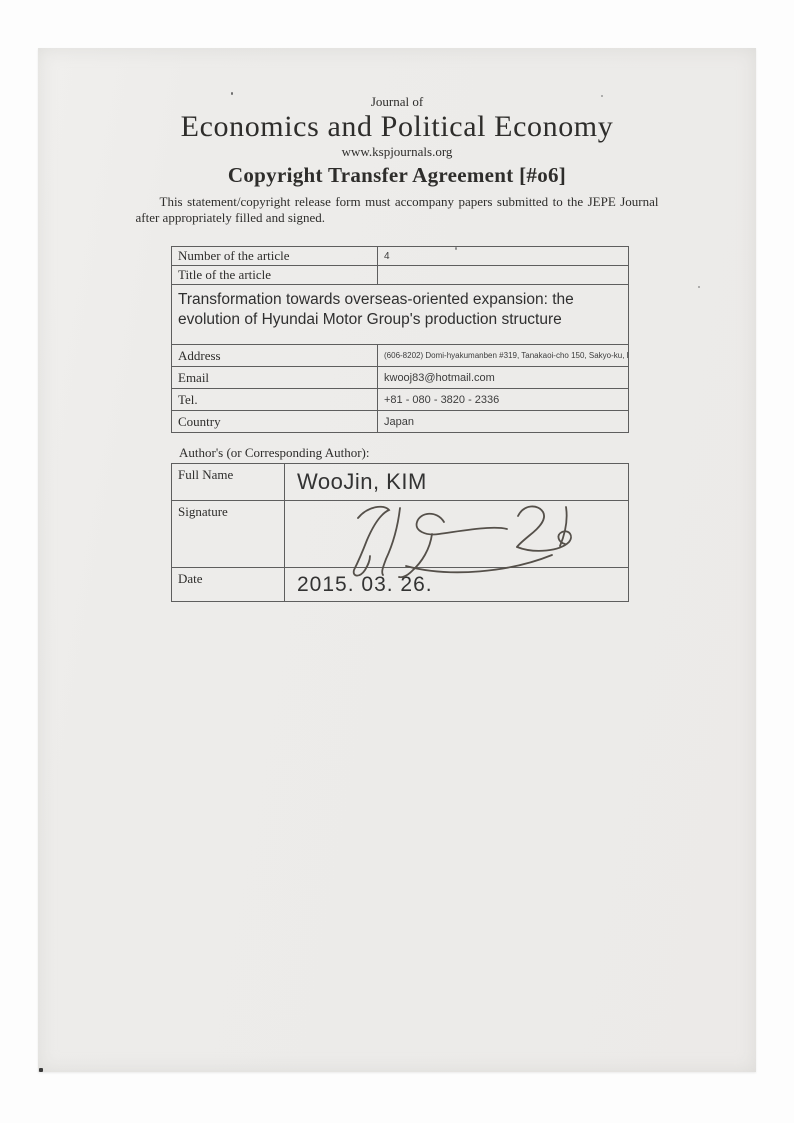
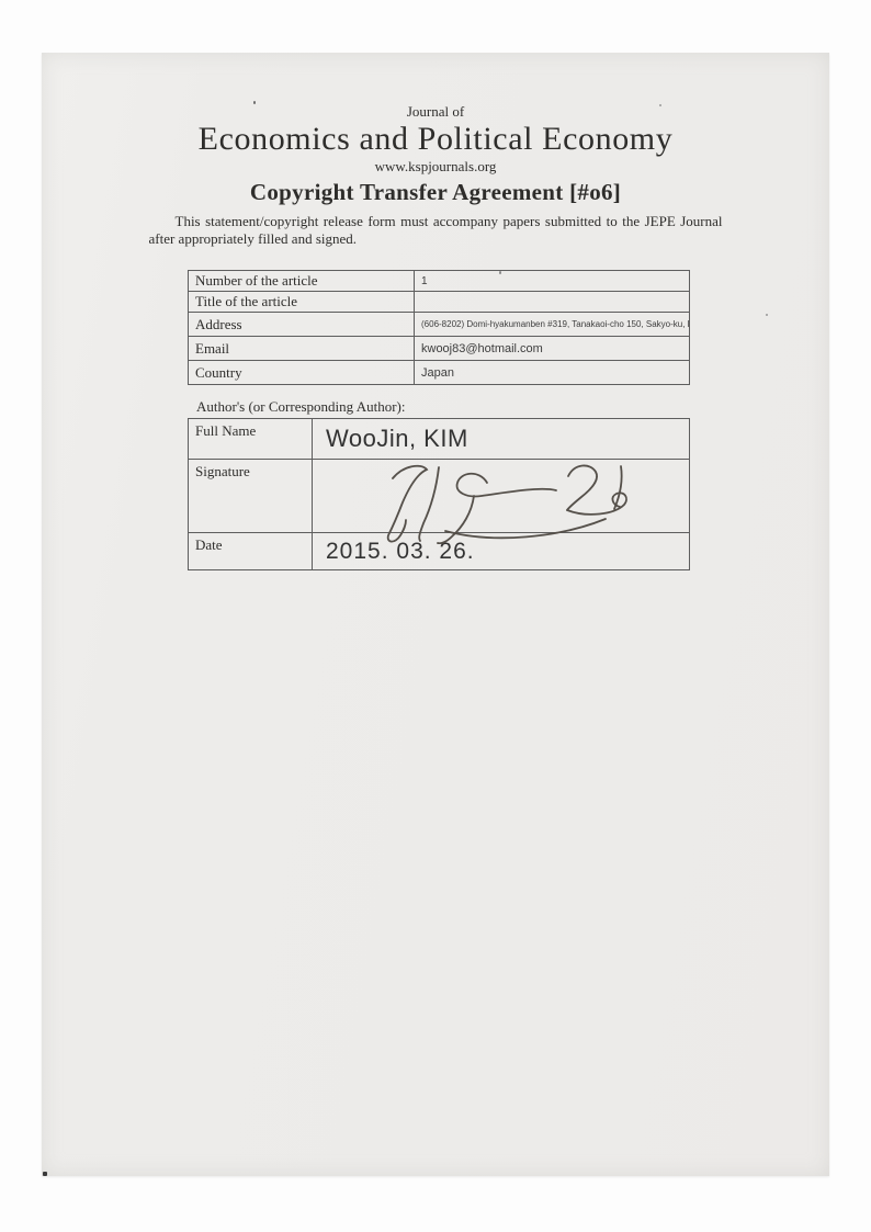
  Journal of
  Economics and Political Economy
  www.kspjournals.org
  Copyright Transfer Agreement [#o6]
  This statement/copyright release form must accompany papers submitted to the JEPE Journal after appropriately filled and signed.
- Number of the article	4
+ Number of the article	1
  Title of the article
- Transformation towards overseas-oriented expansion: the evolution of Hyundai Motor Group's production structure
  Address	(606-8202) Domi-hyakumanben #319, Tanakaoi-cho 150, Sakyo-ku,
  Email	kwooj83@hotmail.com
- Tel.	+81 - 080 - 3820 - 2336
  Country	Japan
  Author's (or Corresponding Author):
  Full Name	WooJin, KIM
  Signature
  Date	2015. 03. 26.
